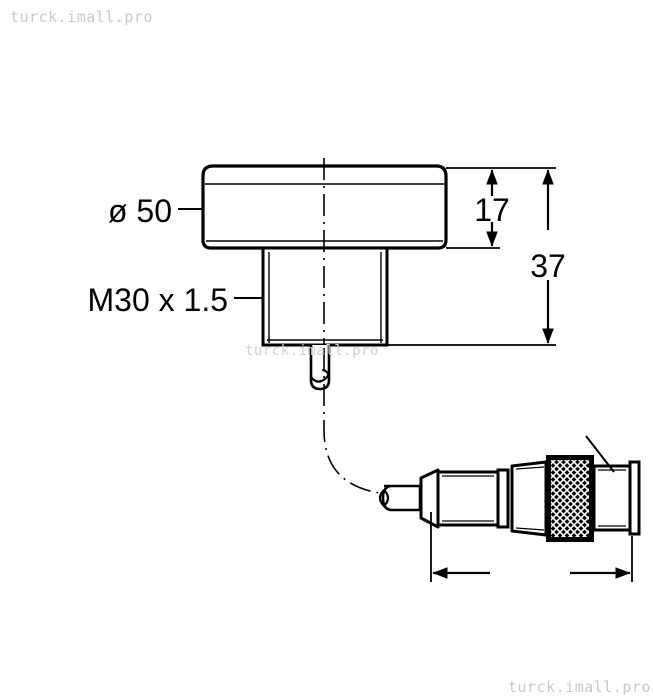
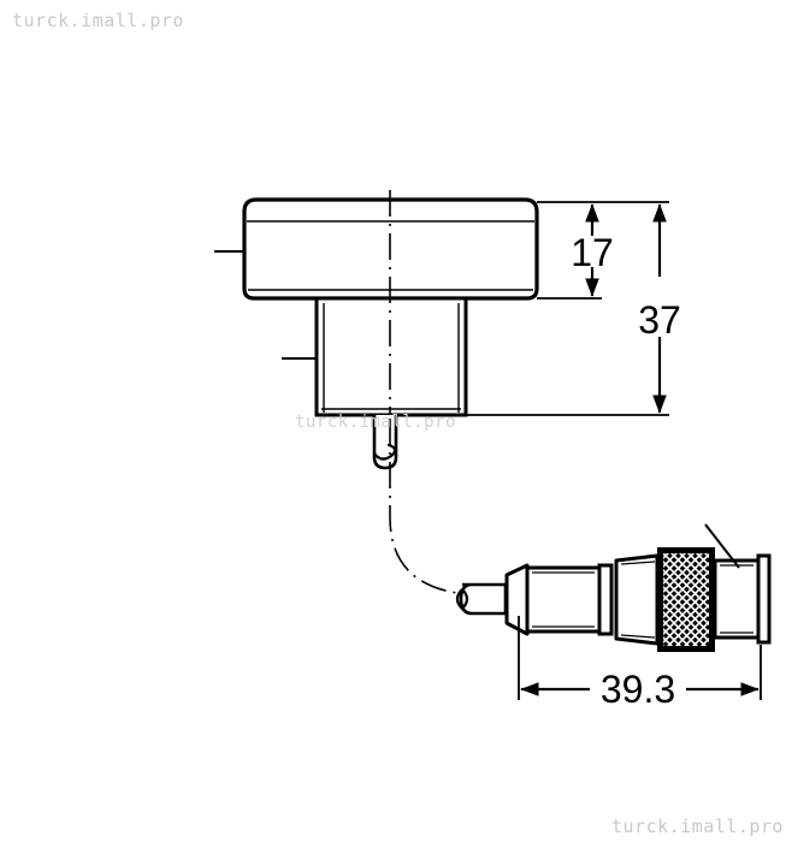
- ø 50
- M30 x 1.5
  17
  37
+ 39.3
  turck.imall.pro
  turck.imall.pro
  turck.imall.pro
